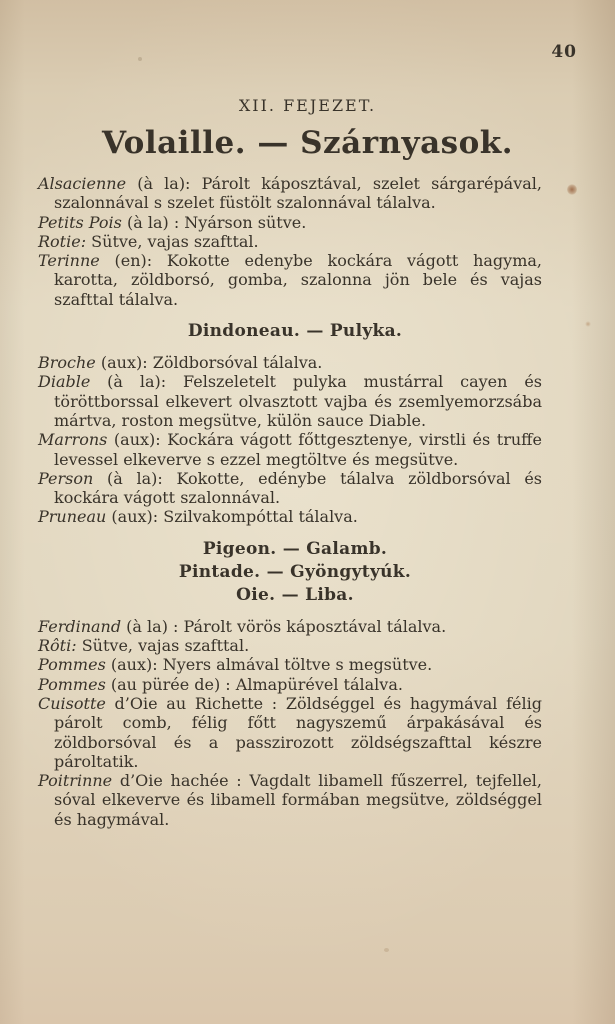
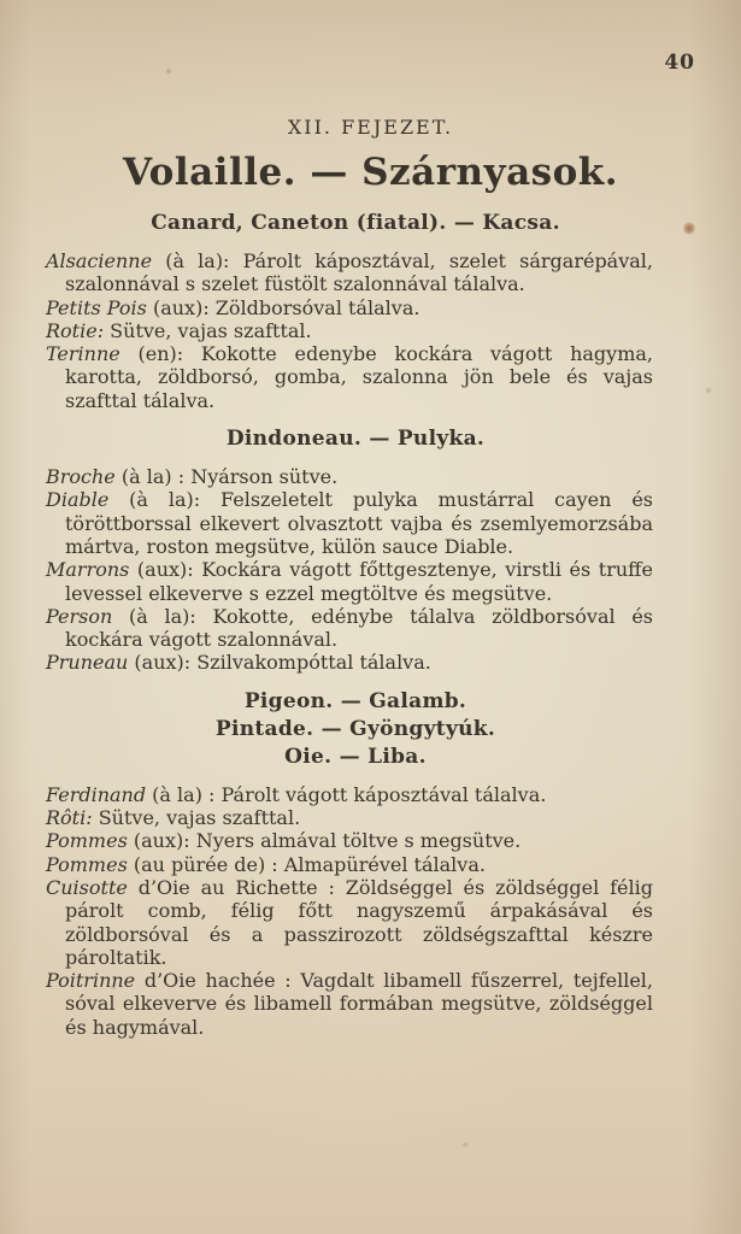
  40
  XII. FEJEZET.
  Volaille. — Szárnyasok.
+ Canard, Caneton (fiatal). — Kacsa.
  Alsacienne (à la): Párolt káposztával, szelet sárga­répával, szalonnával s szelet füstölt szalonnával tálalva.
- Petits Pois (à la) : Nyárson sütve.
+ Petits Pois (aux): Zöldborsóval tálalva.
  Rotie: Sütve, vajas szafttal.
  Terinne (en): Kokotte edenybe kockára vágott hagyma, karotta, zöldborsó, gomba, szalonna jön bele és vajas szafttal tálalva.
  Dindoneau. — Pulyka.
- Broche (aux): Zöldborsóval tálalva.
+ Broche (à la) : Nyárson sütve.
  Diable (à la): Felszeletelt pulyka mustárral cayen és töröttborssal elkevert olvasztott vajba és zsemlye­morzsába mártva, roston megsütve, külön sauce Diable.
  Marrons (aux): Kockára vágott főttgesztenye, virstli és truffe levessel elkeverve s ezzel megtöltve és megsütve.
  Person (à la): Kokotte, edénybe tálalva zöldborsóval és kockára vágott szalonnával.
  Pruneau (aux): Szilvakompóttal tálalva.
  Pigeon. — Galamb.
  Pintade. — Gyöngytyúk.
  Oie. — Liba.
- Ferdinand (à la) : Párolt vörös káposztával tálalva.
+ Ferdinand (à la) : Párolt vágott káposztával tálalva.
  Rôti: Sütve, vajas szafttal.
  Pommes (aux): Nyers almával töltve s megsütve.
  Pommes (au pürée de) : Almapürével tálalva.
- Cuisotte d’Oie au Richette : Zöldséggel és hagymával félig párolt comb, félig főtt nagyszemű árpakásával és zöldborsóval és a passzirozott zöldségszafttal készre pároltatik.
+ Cuisotte d’Oie au Richette : Zöldséggel és zöldséggel félig párolt comb, félig főtt nagyszemű árpakásával és zöldborsóval és a passzirozott zöldségszafttal készre pároltatik.
  Poitrinne d’Oie hachée : Vagdalt libamell fűszerrel, tejfellel, sóval elkeverve és libamell formában megsütve, zöldséggel és hagymával.
